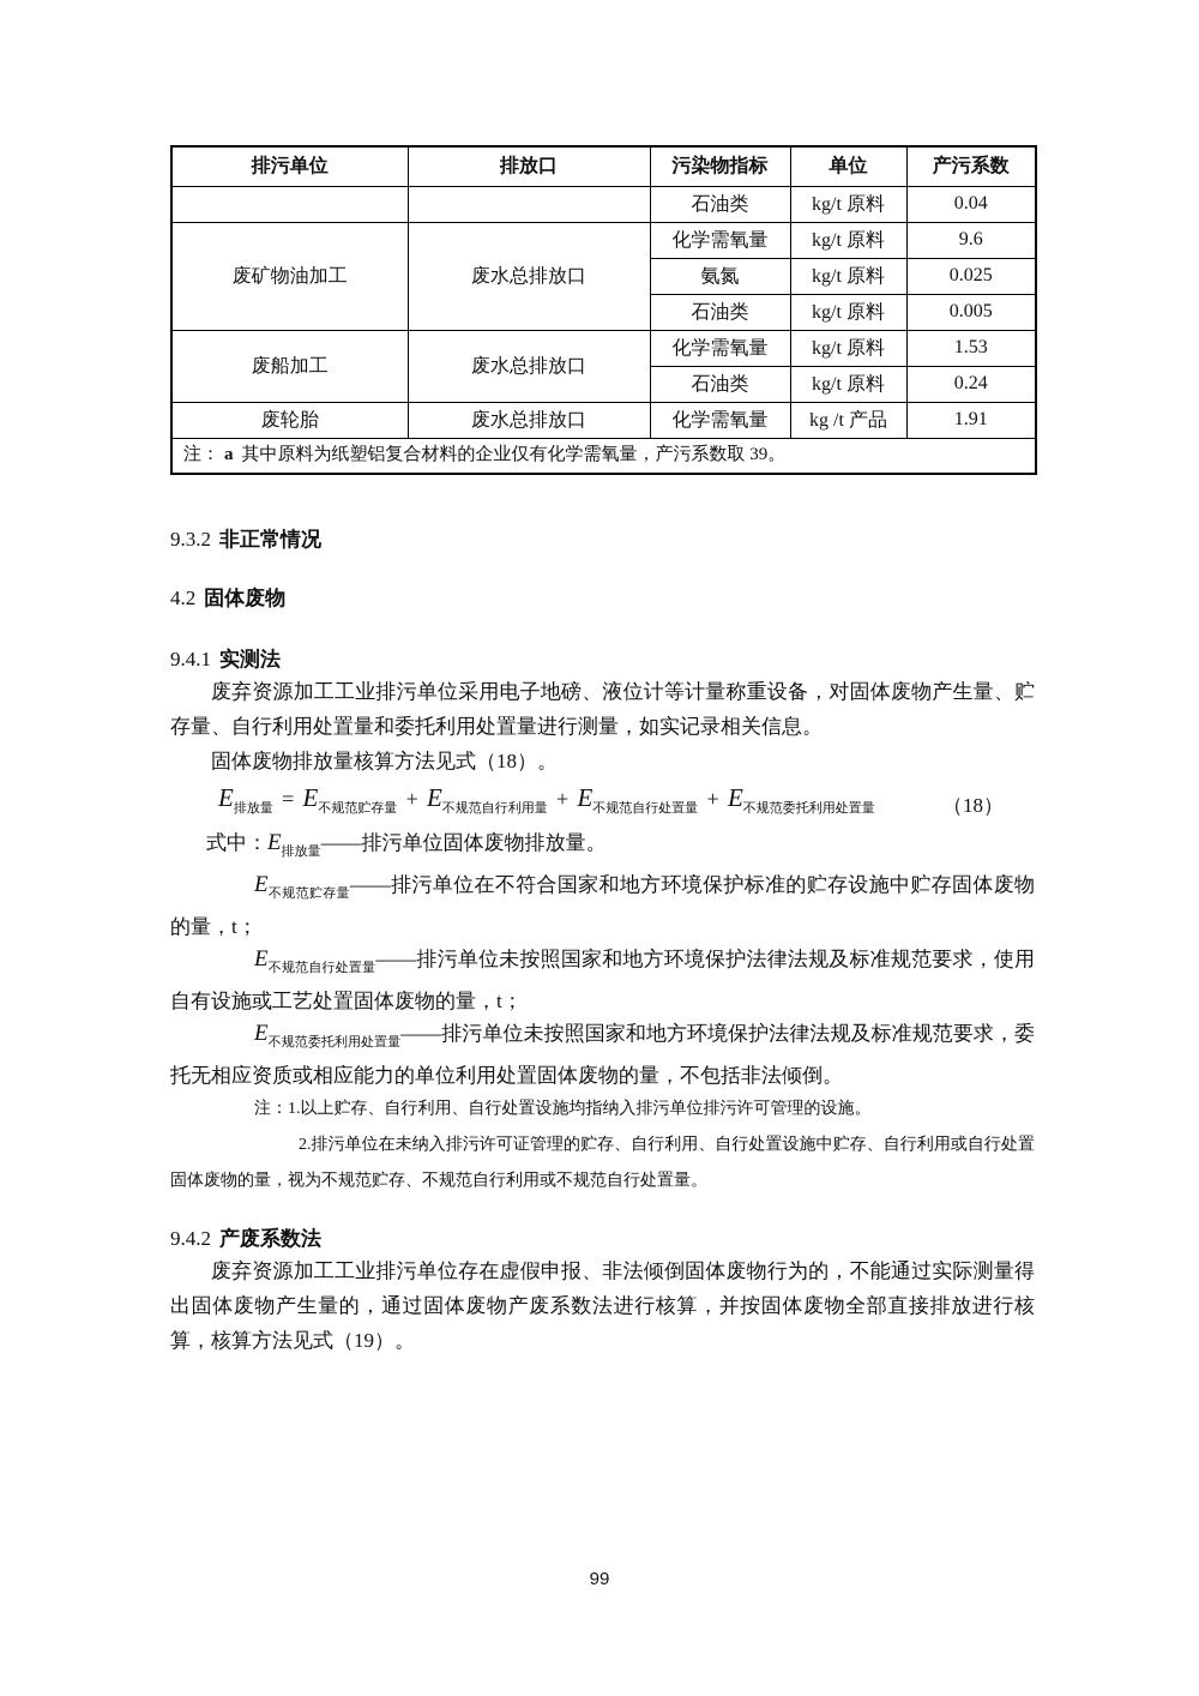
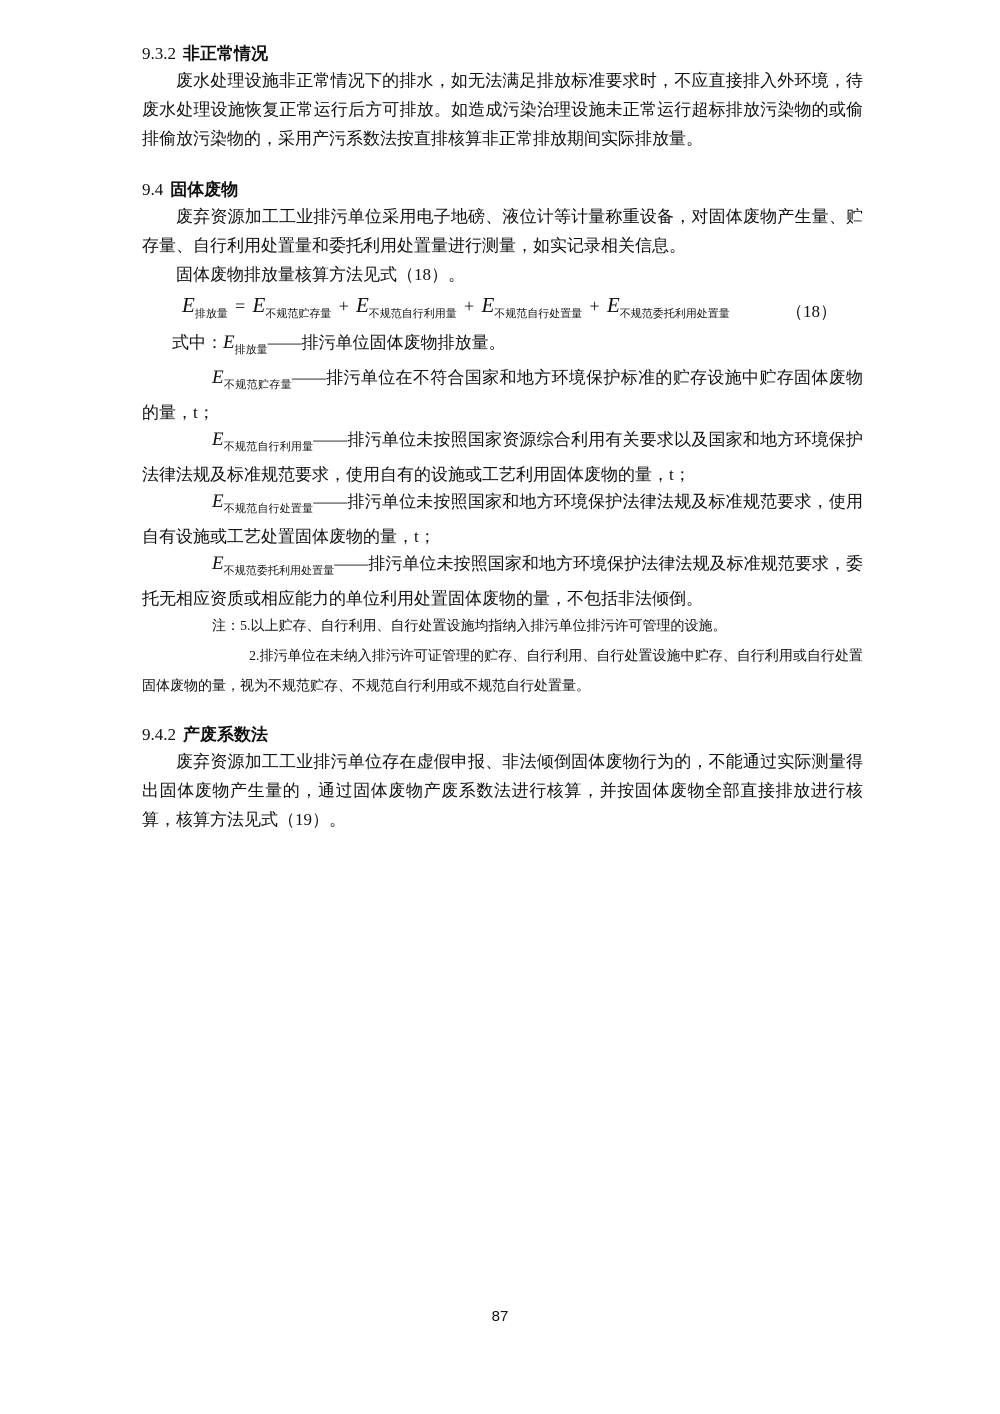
- 排污单位	排放口	污染物指标	单位	产污系数
- 		石油类	kg/t 原料	0.04
- 废矿物油加工	废水总排放口	化学需氧量	kg/t 原料	9.6
- 氨氮	kg/t 原料	0.025
- 石油类	kg/t 原料	0.005
- 废船加工	废水总排放口	化学需氧量	kg/t 原料	1.53
- 石油类	kg/t 原料	0.24
- 废轮胎	废水总排放口	化学需氧量	kg /t 产品	1.91
- 注： a 其中原料为纸塑铝复合材料的企业仅有化学需氧量，产污系数取 39。
  9.3.2 非正常情况
+ 废水处理设施非正常情况下的排水，如无法满足排放标准要求时，不应直接排入外环境，待废水处理设施恢复正常运行后方可排放。如造成污染治理设施未正常运行超标排放污染物的或偷排偷放污染物的，采用产污系数法按直排核算非正常排放期间实际排放量。
- 4.2 固体废物
+ 9.4 固体废物
- 9.4.1 实测法
  废弃资源加工工业排污单位采用电子地磅、液位计等计量称重设备，对固体废物产生量、贮存量、自行利用处置量和委托利用处置量进行测量，如实记录相关信息。
  固体废物排放量核算方法见式（18）。
  E排放量 = E不规范贮存量 + E不规范自行利用量 + E不规范自行处置量 + E不规范委托利用处置量
  （18）
  式中：E排放量——排污单位固体废物排放量。
  E不规范贮存量——排污单位在不符合国家和地方环境保护标准的贮存设施中贮存固体废物的量，t；
+ E不规范自行利用量——排污单位未按照国家资源综合利用有关要求以及国家和地方环境保护法律法规及标准规范要求，使用自有的设施或工艺利用固体废物的量，t；
  E不规范自行处置量——排污单位未按照国家和地方环境保护法律法规及标准规范要求，使用自有设施或工艺处置固体废物的量，t；
  E不规范委托利用处置量——排污单位未按照国家和地方环境保护法律法规及标准规范要求，委托无相应资质或相应能力的单位利用处置固体废物的量，不包括非法倾倒。
- 注：1.以上贮存、自行利用、自行处置设施均指纳入排污单位排污许可管理的设施。
+ 注：5.以上贮存、自行利用、自行处置设施均指纳入排污单位排污许可管理的设施。
  2.排污单位在未纳入排污许可证管理的贮存、自行利用、自行处置设施中贮存、自行利用或自行处置固体废物的量，视为不规范贮存、不规范自行利用或不规范自行处置量。
  9.4.2 产废系数法
  废弃资源加工工业排污单位存在虚假申报、非法倾倒固体废物行为的，不能通过实际测量得出固体废物产生量的，通过固体废物产废系数法进行核算，并按固体废物全部直接排放进行核算，核算方法见式（19）。
- 99
+ 87
